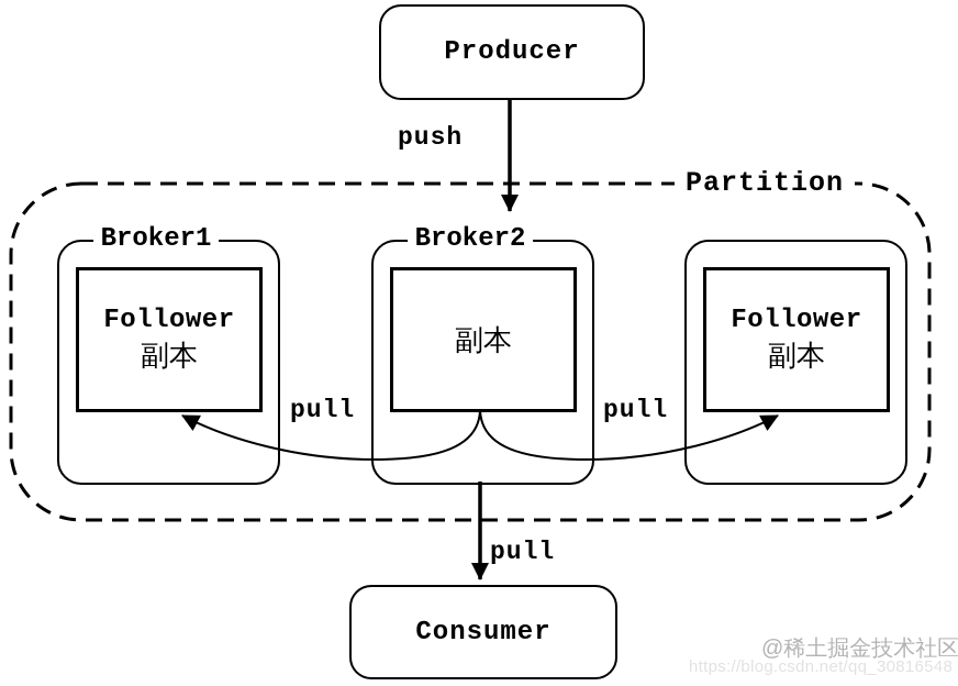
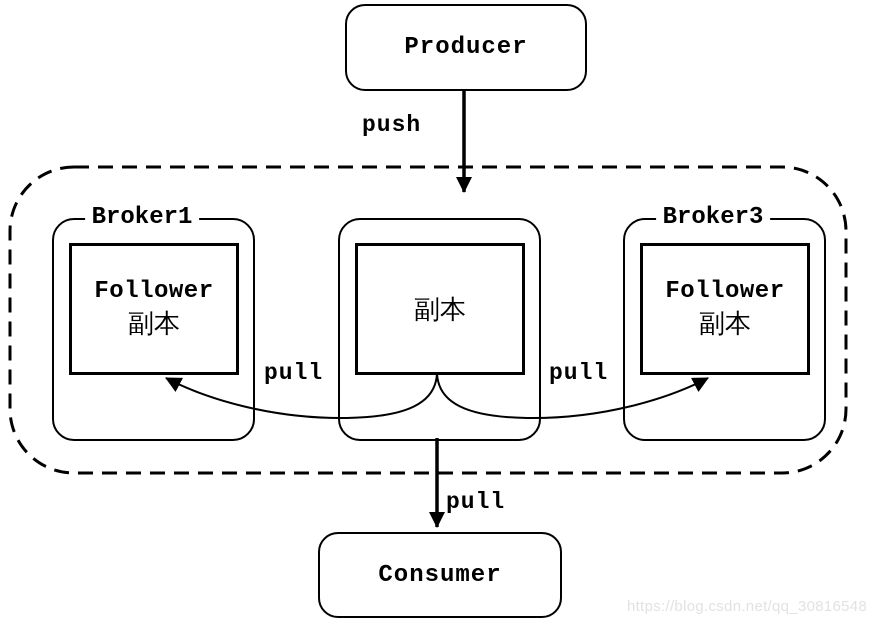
  Producer
  push
- Partition
  Broker1
  Follower
  副本
- Broker2
  副本
+ Broker3
  Follower
  副本
  pull
  pull
  pull
  Consumer
  https://blog.csdn.net/qq_30816548
- @稀土掘金技术社区
